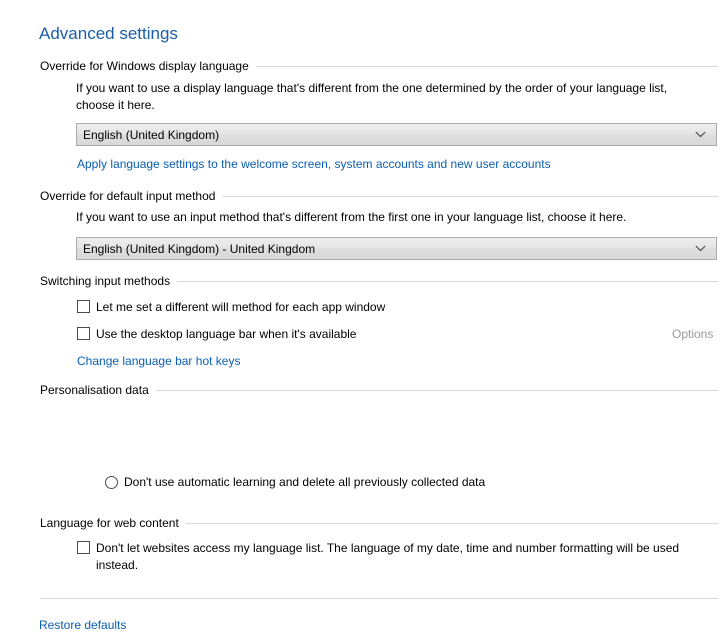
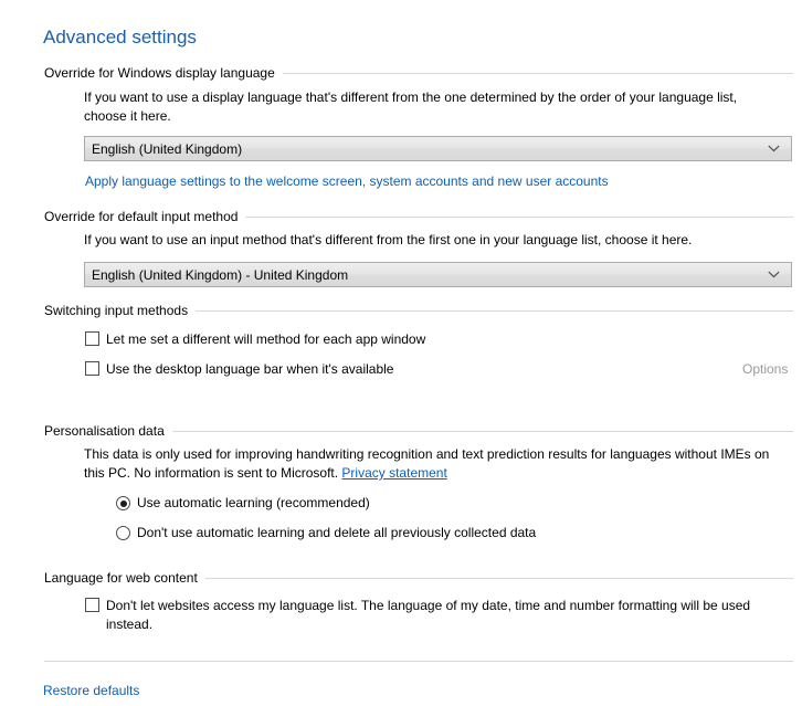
  Advanced settings
  Override for Windows display language
  If you want to use a display language that's different from the one determined by the order of your language list, choose it here.
  English (United Kingdom)
  Apply language settings to the welcome screen, system accounts and new user accounts
  Override for default input method
  If you want to use an input method that's different from the first one in your language list, choose it here.
  English (United Kingdom) - United Kingdom
  Switching input methods
  Let me set a different will method for each app window
  Use the desktop language bar when it's available
  Options
- Change language bar hot keys
  Personalisation data
+ This data is only used for improving handwriting recognition and text prediction results for languages without IMEs on this PC. No information is sent to Microsoft. Privacy statement
+ Use automatic learning (recommended)
  Don't use automatic learning and delete all previously collected data
  Language for web content
  Don't let websites access my language list. The language of my date, time and number formatting will be used instead.
  Restore defaults
